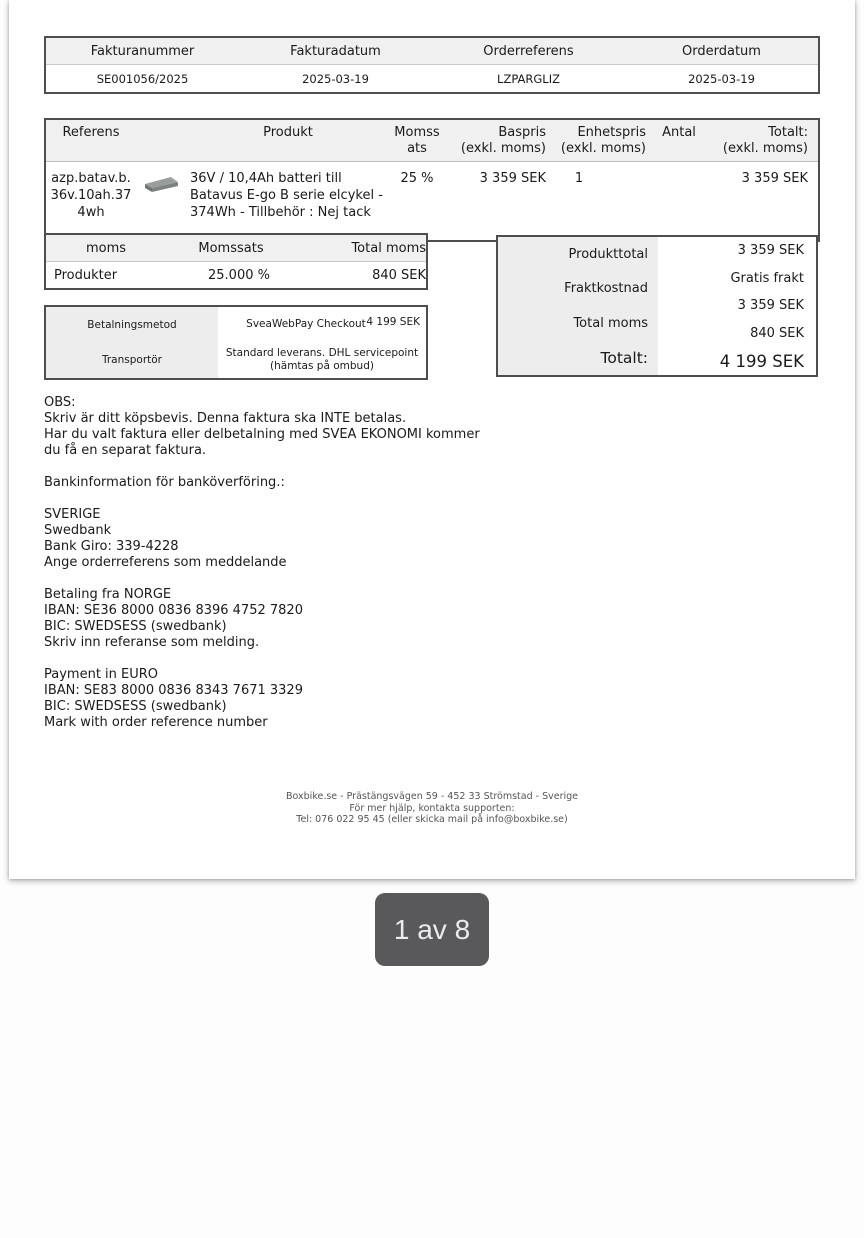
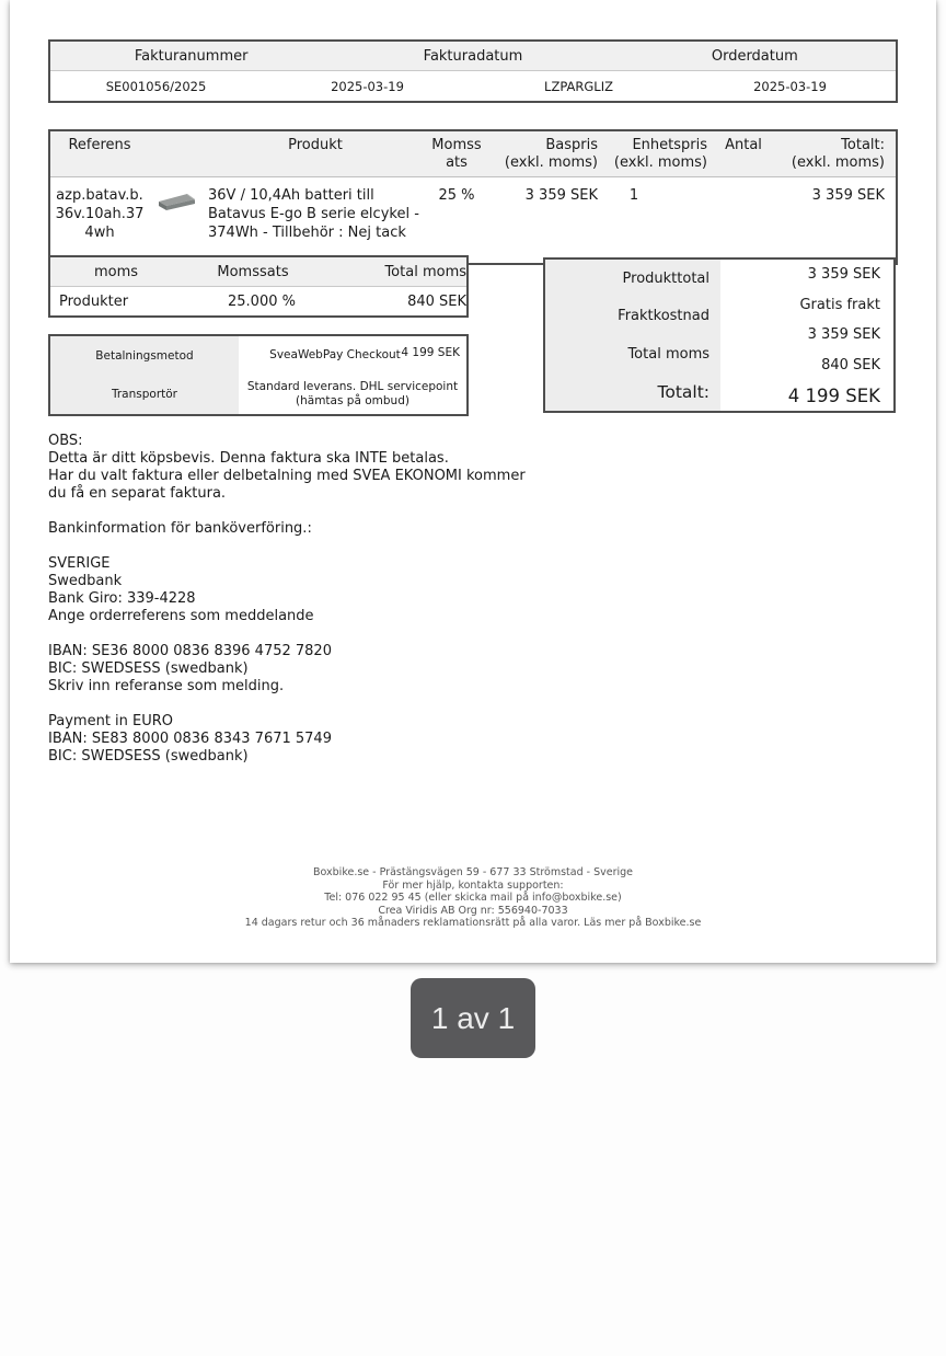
  Fakturanummer
  Fakturadatum
- Orderreferens
  Orderdatum
  SE001056/2025
  2025-03-19
  LZPARGLIZ
  2025-03-19
  Referens
  Produkt
  Momss
  ats
  Baspris
  (exkl. moms)
  Enhetspris
  (exkl. moms)
  Antal
  Totalt:
  (exkl. moms)
  azp.batav.b.
  36v.10ah.37
  4wh
  36V / 10,4Ah batteri till Batavus E-go B serie elcykel - 374Wh - Tillbehör : Nej tack
  25 %
  3 359 SEK
  1
  3 359 SEK
  moms
  Momssats
  Total moms
  Produkter
  25.000 %
  840 SEK
  Betalningsmetod
  Transportör
  SveaWebPay Checkout
  4 199 SEK
  Standard leverans. DHL servicepoint (hämtas på ombud)
  Produkttotal
  Fraktkostnad
  Total moms
  Totalt:
  3 359 SEK
  Gratis frakt
  3 359 SEK
  840 SEK
  4 199 SEK
  OBS:
- Skriv är ditt köpsbevis. Denna faktura ska INTE betalas.
+ Detta är ditt köpsbevis. Denna faktura ska INTE betalas.
  Har du valt faktura eller delbetalning med SVEA EKONOMI kommer
  du få en separat faktura.
  Bankinformation för banköverföring.:
  SVERIGE
  Swedbank
  Bank Giro: 339-4228
  Ange orderreferens som meddelande
- Betaling fra NORGE
  IBAN: SE36 8000 0836 8396 4752 7820
  BIC: SWEDSESS (swedbank)
  Skriv inn referanse som melding.
  Payment in EURO
- IBAN: SE83 8000 0836 8343 7671 3329
+ IBAN: SE83 8000 0836 8343 7671 5749
  BIC: SWEDSESS (swedbank)
- Mark with order reference number
- Boxbike.se - Prästängsvägen 59 - 452 33 Strömstad - Sverige
+ Boxbike.se - Prästängsvägen 59 - 677 33 Strömstad - Sverige
  För mer hjälp, kontakta supporten:
  Tel: 076 022 95 45 (eller skicka mail på info@boxbike.se)
+ Crea Viridis AB Org nr: 556940-7033
+ 14 dagars retur och 36 månaders reklamationsrätt på alla varor. Läs mer på Boxbike.se
- 1 av 8
+ 1 av 1
